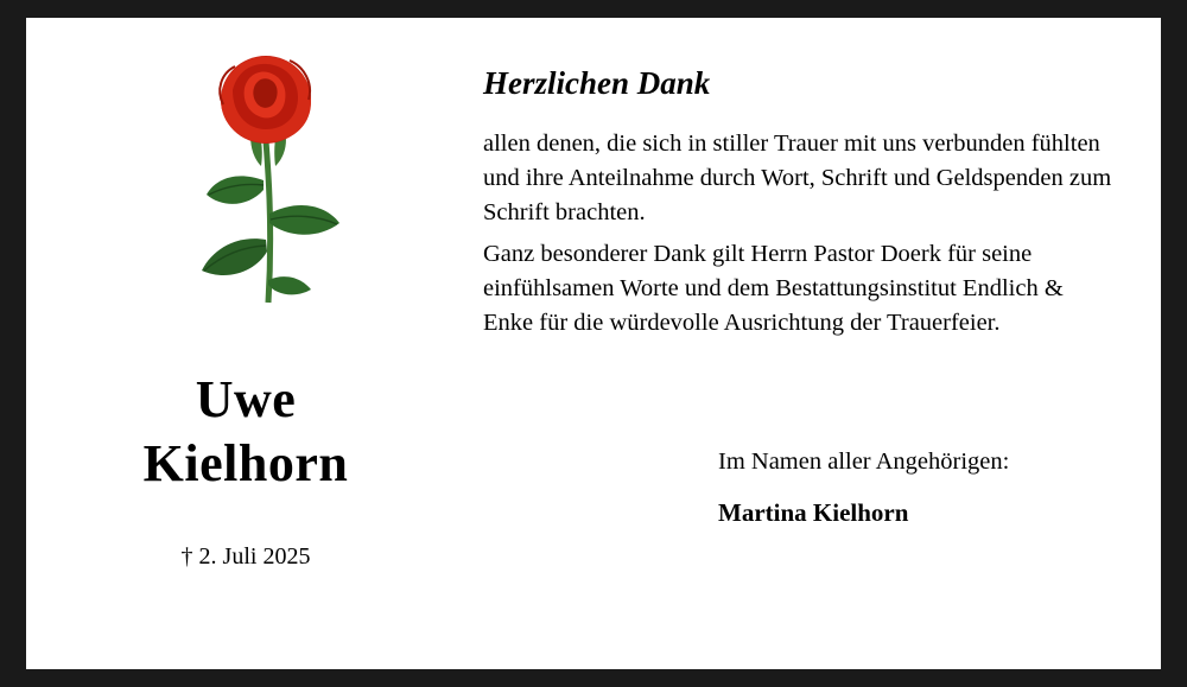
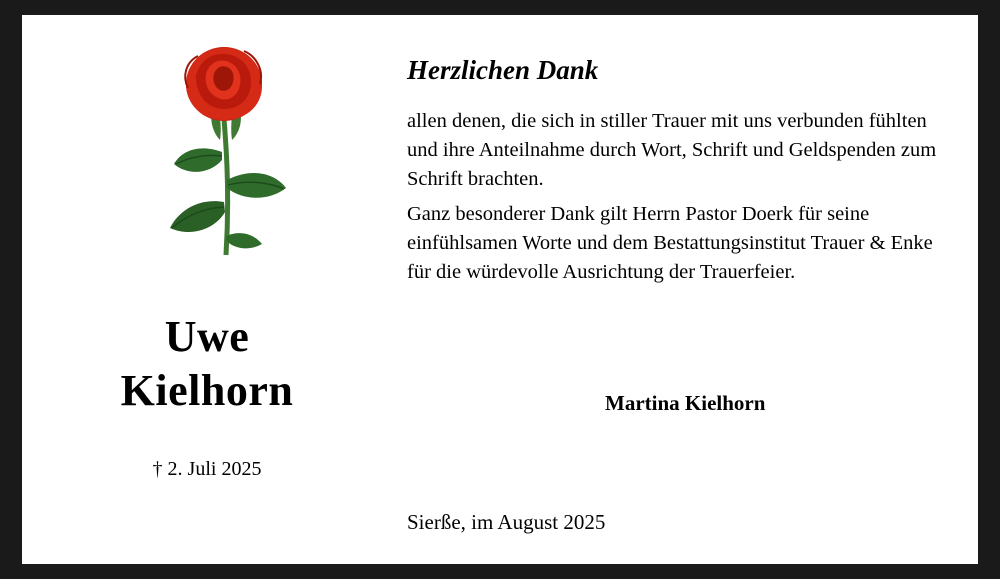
  Uwe
  Kielhorn
  † 2. Juli 2025
  Herzlichen Dank
  allen denen, die sich in stiller Trauer mit uns verbunden fühlten und ihre Anteilnahme durch Wort, Schrift und Geldspenden zum Schrift brachten.
- Ganz besonderer Dank gilt Herrn Pastor Doerk für seine einfühlsamen Worte und dem Bestattungsinstitut Endlich & Enke für die würdevolle Ausrichtung der Trauerfeier.
+ Ganz besonderer Dank gilt Herrn Pastor Doerk für seine einfühlsamen Worte und dem Bestattungsinstitut Trauer & Enke für die würdevolle Ausrichtung der Trauerfeier.
- Im Namen aller Angehörigen:
  Martina Kielhorn
+ Sierße, im August 2025
